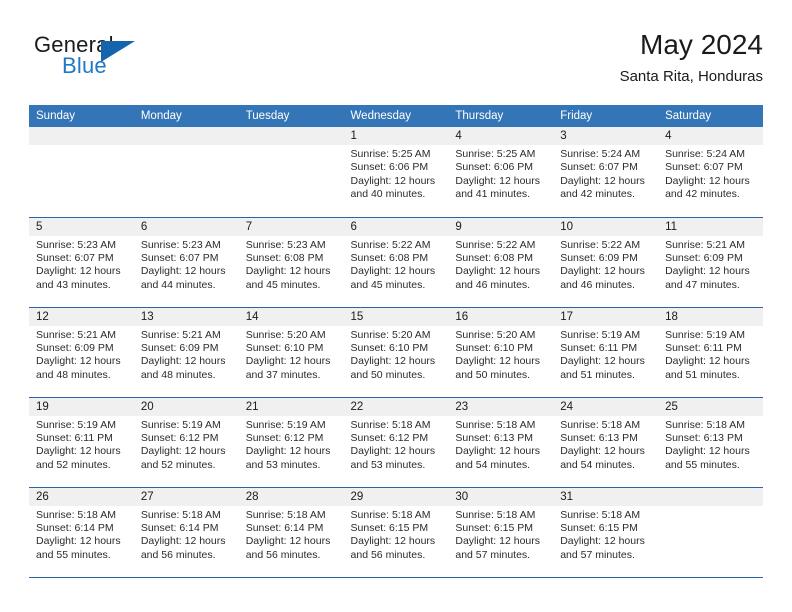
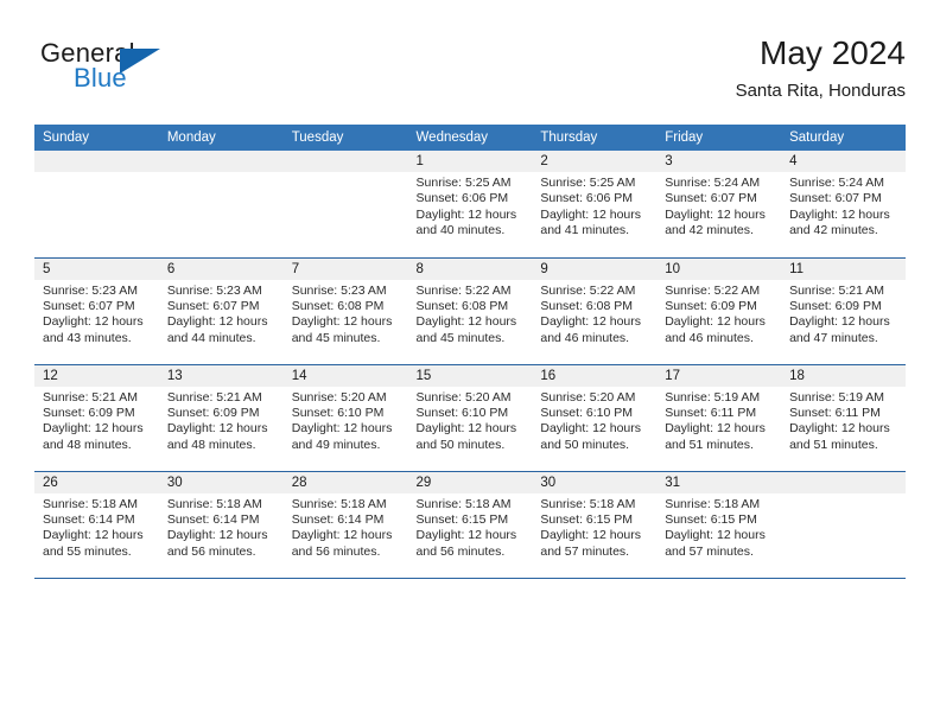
  General
  Blue
  May 2024
  Santa Rita, Honduras
  Sunday	Monday	Tuesday	Wednesday	Thursday	Friday	Saturday
- 			1Sunrise: 5:25 AMSunset: 6:06 PMDaylight: 12 hoursand 40 minutes.	4Sunrise: 5:25 AMSunset: 6:06 PMDaylight: 12 hoursand 41 minutes.	3Sunrise: 5:24 AMSunset: 6:07 PMDaylight: 12 hoursand 42 minutes.	4Sunrise: 5:24 AMSunset: 6:07 PMDaylight: 12 hoursand 42 minutes.
+ 			1Sunrise: 5:25 AMSunset: 6:06 PMDaylight: 12 hoursand 40 minutes.	2Sunrise: 5:25 AMSunset: 6:06 PMDaylight: 12 hoursand 41 minutes.	3Sunrise: 5:24 AMSunset: 6:07 PMDaylight: 12 hoursand 42 minutes.	4Sunrise: 5:24 AMSunset: 6:07 PMDaylight: 12 hoursand 42 minutes.
- 5Sunrise: 5:23 AMSunset: 6:07 PMDaylight: 12 hoursand 43 minutes.	6Sunrise: 5:23 AMSunset: 6:07 PMDaylight: 12 hoursand 44 minutes.	7Sunrise: 5:23 AMSunset: 6:08 PMDaylight: 12 hoursand 45 minutes.	6Sunrise: 5:22 AMSunset: 6:08 PMDaylight: 12 hoursand 45 minutes.	9Sunrise: 5:22 AMSunset: 6:08 PMDaylight: 12 hoursand 46 minutes.	10Sunrise: 5:22 AMSunset: 6:09 PMDaylight: 12 hoursand 46 minutes.	11Sunrise: 5:21 AMSunset: 6:09 PMDaylight: 12 hoursand 47 minutes.
+ 5Sunrise: 5:23 AMSunset: 6:07 PMDaylight: 12 hoursand 43 minutes.	6Sunrise: 5:23 AMSunset: 6:07 PMDaylight: 12 hoursand 44 minutes.	7Sunrise: 5:23 AMSunset: 6:08 PMDaylight: 12 hoursand 45 minutes.	8Sunrise: 5:22 AMSunset: 6:08 PMDaylight: 12 hoursand 45 minutes.	9Sunrise: 5:22 AMSunset: 6:08 PMDaylight: 12 hoursand 46 minutes.	10Sunrise: 5:22 AMSunset: 6:09 PMDaylight: 12 hoursand 46 minutes.	11Sunrise: 5:21 AMSunset: 6:09 PMDaylight: 12 hoursand 47 minutes.
- 12Sunrise: 5:21 AMSunset: 6:09 PMDaylight: 12 hoursand 48 minutes.	13Sunrise: 5:21 AMSunset: 6:09 PMDaylight: 12 hoursand 48 minutes.	14Sunrise: 5:20 AMSunset: 6:10 PMDaylight: 12 hoursand 37 minutes.	15Sunrise: 5:20 AMSunset: 6:10 PMDaylight: 12 hoursand 50 minutes.	16Sunrise: 5:20 AMSunset: 6:10 PMDaylight: 12 hoursand 50 minutes.	17Sunrise: 5:19 AMSunset: 6:11 PMDaylight: 12 hoursand 51 minutes.	18Sunrise: 5:19 AMSunset: 6:11 PMDaylight: 12 hoursand 51 minutes.
+ 12Sunrise: 5:21 AMSunset: 6:09 PMDaylight: 12 hoursand 48 minutes.	13Sunrise: 5:21 AMSunset: 6:09 PMDaylight: 12 hoursand 48 minutes.	14Sunrise: 5:20 AMSunset: 6:10 PMDaylight: 12 hoursand 49 minutes.	15Sunrise: 5:20 AMSunset: 6:10 PMDaylight: 12 hoursand 50 minutes.	16Sunrise: 5:20 AMSunset: 6:10 PMDaylight: 12 hoursand 50 minutes.	17Sunrise: 5:19 AMSunset: 6:11 PMDaylight: 12 hoursand 51 minutes.	18Sunrise: 5:19 AMSunset: 6:11 PMDaylight: 12 hoursand 51 minutes.
- 19Sunrise: 5:19 AMSunset: 6:11 PMDaylight: 12 hoursand 52 minutes.	20Sunrise: 5:19 AMSunset: 6:12 PMDaylight: 12 hoursand 52 minutes.	21Sunrise: 5:19 AMSunset: 6:12 PMDaylight: 12 hoursand 53 minutes.	22Sunrise: 5:18 AMSunset: 6:12 PMDaylight: 12 hoursand 53 minutes.	23Sunrise: 5:18 AMSunset: 6:13 PMDaylight: 12 hoursand 54 minutes.	24Sunrise: 5:18 AMSunset: 6:13 PMDaylight: 12 hoursand 54 minutes.	25Sunrise: 5:18 AMSunset: 6:13 PMDaylight: 12 hoursand 55 minutes.
- 26Sunrise: 5:18 AMSunset: 6:14 PMDaylight: 12 hoursand 55 minutes.	27Sunrise: 5:18 AMSunset: 6:14 PMDaylight: 12 hoursand 56 minutes.	28Sunrise: 5:18 AMSunset: 6:14 PMDaylight: 12 hoursand 56 minutes.	29Sunrise: 5:18 AMSunset: 6:15 PMDaylight: 12 hoursand 56 minutes.	30Sunrise: 5:18 AMSunset: 6:15 PMDaylight: 12 hoursand 57 minutes.	31Sunrise: 5:18 AMSunset: 6:15 PMDaylight: 12 hoursand 57 minutes.
+ 26Sunrise: 5:18 AMSunset: 6:14 PMDaylight: 12 hoursand 55 minutes.	30Sunrise: 5:18 AMSunset: 6:14 PMDaylight: 12 hoursand 56 minutes.	28Sunrise: 5:18 AMSunset: 6:14 PMDaylight: 12 hoursand 56 minutes.	29Sunrise: 5:18 AMSunset: 6:15 PMDaylight: 12 hoursand 56 minutes.	30Sunrise: 5:18 AMSunset: 6:15 PMDaylight: 12 hoursand 57 minutes.	31Sunrise: 5:18 AMSunset: 6:15 PMDaylight: 12 hoursand 57 minutes.
